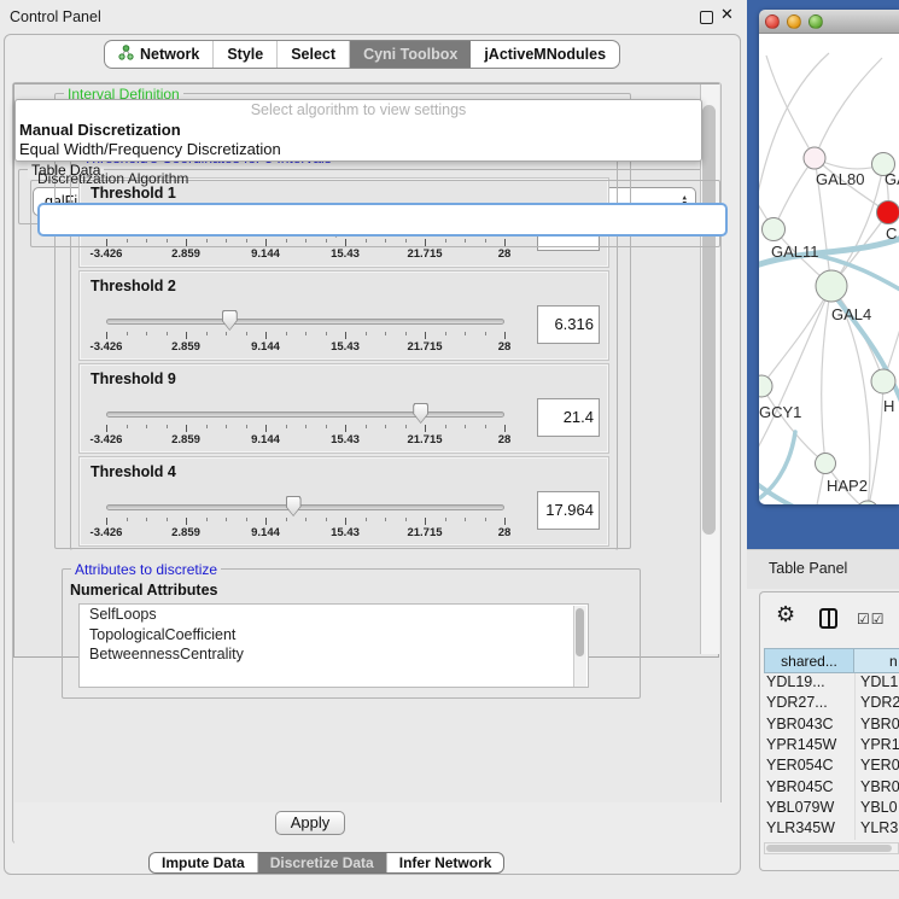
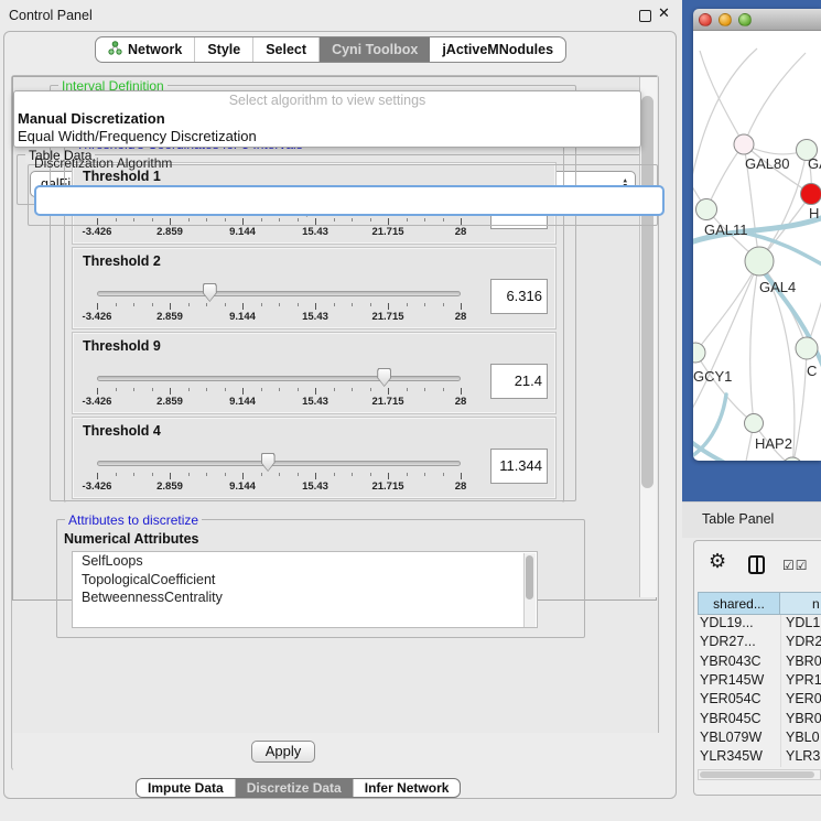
  Control Panel
  ✕
  Network
  Style
  Select
  Cyni Toolbox
  jActiveMNodules
  Discretization Algorithm
  Table Data
  Interval Definition
  Threshold 1
  -3.426
  2.859
  9.144
  15.43
  21.715
  28
  Threshold 2
  -3.426
  2.859
  9.144
  15.43
  21.715
  28
  6.316
  Threshold 9
  -3.426
  2.859
  9.144
  15.43
  21.715
  28
  21.4
  Threshold 4
  -3.426
  2.859
  9.144
  15.43
  21.715
  28
- 17.964
+ 11.344
  Attributes to discretize
  Numerical Attributes
  SelfLoops
  TopologicalCoefficient
  BetweennessCentrality
  Apply
  Select algorithm to view settings
  Manual Discretization
  Equal Width/Frequency Discretization
  Impute Data
  Discretize Data
  Infer Network
  GAL80
- C
+ H
  GAL11
  GAL4
  GCY1
- H
+ C
  HAP2
  Table Panel
  ⚙
  ☑☑
  shared...
  n
  YDL19...
  YDL1
  YDR27...
  YDR2
  YBR043C
  YBR0
  YPR145W
  YPR1
  YER054C
  YER0
  YBR045C
  YBR0
  YBL079W
  YBL0
  YLR345W
  YLR3
